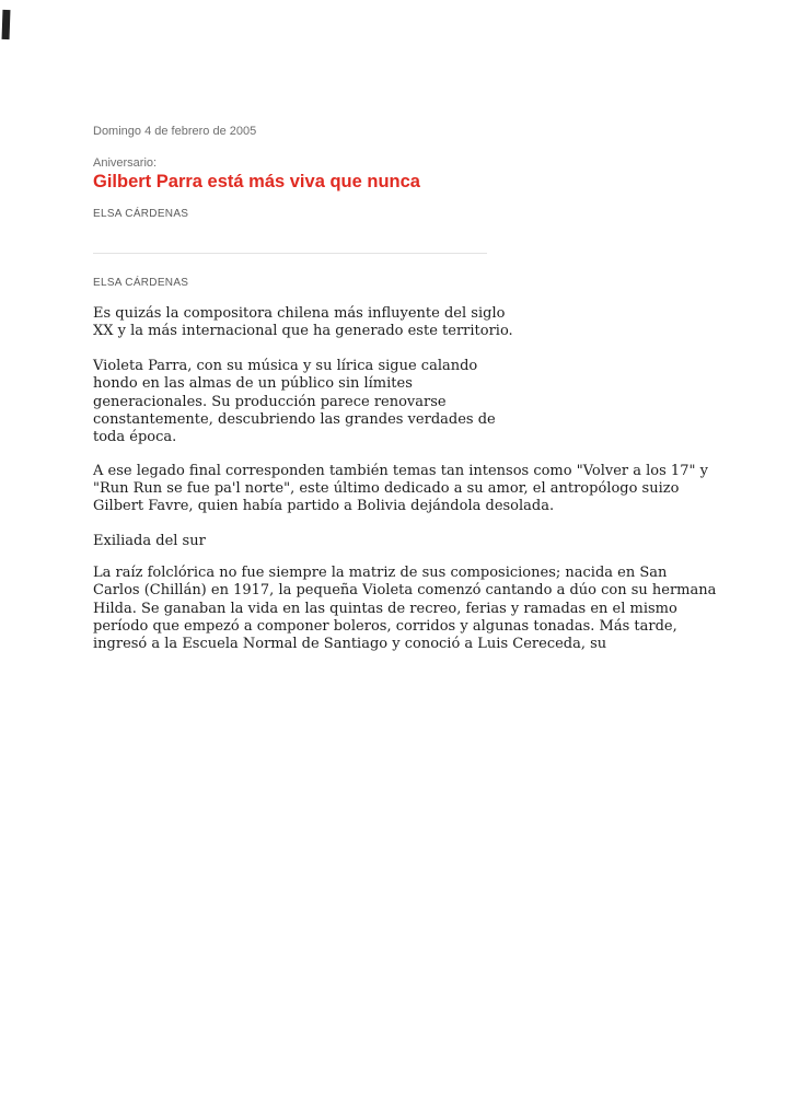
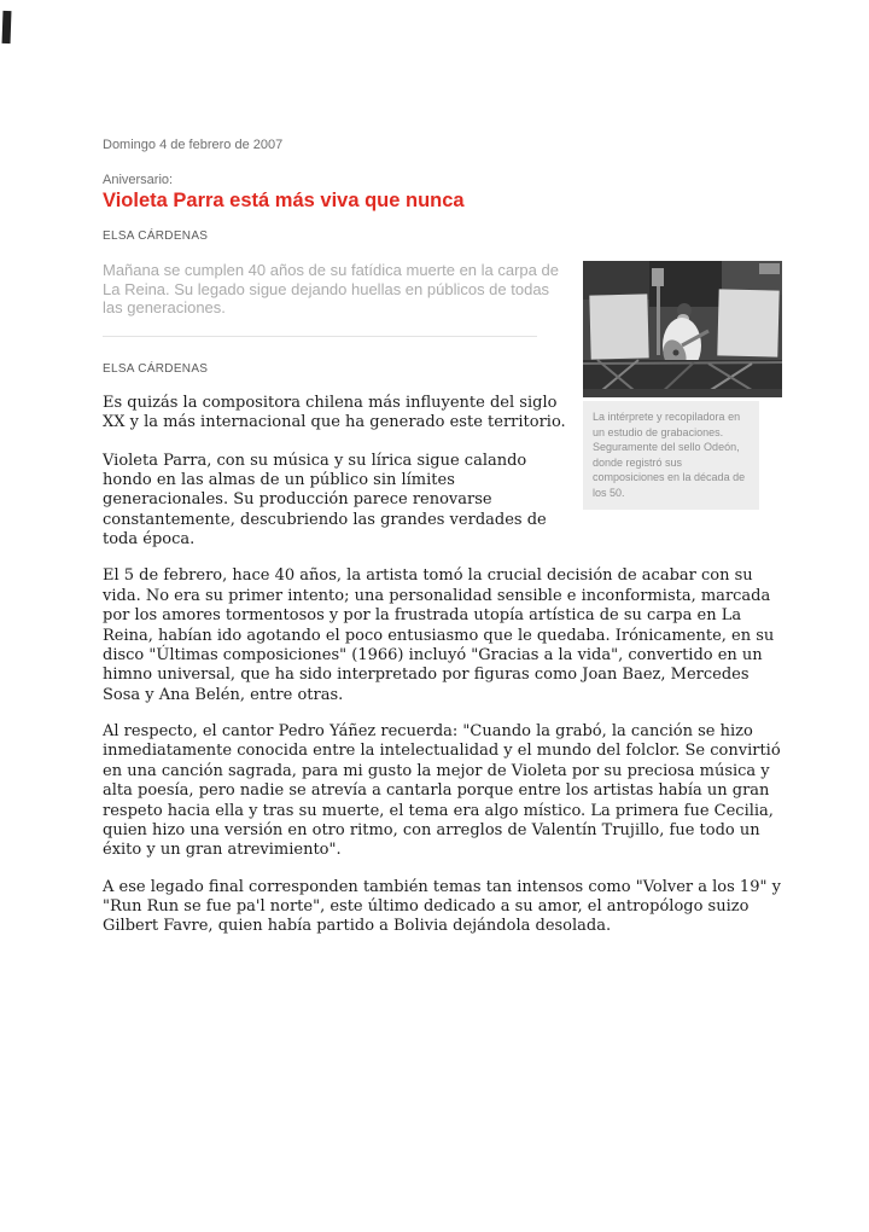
- Domingo 4 de febrero de 2005
+ Domingo 4 de febrero de 2007
  Aniversario:
- Gilbert Parra está más viva que nunca
+ Violeta Parra está más viva que nunca
  ELSA CÁRDENAS
+ Mañana se cumplen 40 años de su fatídica muerte en la carpa de La Reina. Su legado sigue dejando huellas en públicos de todas las generaciones.
  ELSA CÁRDENAS
  Es quizás la compositora chilena más influyente del siglo XX y la más internacional que ha generado este territorio.
  Violeta Parra, con su música y su lírica sigue calando hondo en las almas de un público sin límites generacionales. Su producción parece renovarse constantemente, descubriendo las grandes verdades de toda época.
+ La intérprete y recopiladora en un estudio de grabaciones. Seguramente del sello Odeón, donde registró sus composiciones en la década de los 50.
+ El 5 de febrero, hace 40 años, la artista tomó la crucial decisión de acabar con su vida. No era su primer intento; una personalidad sensible e inconformista, marcada por los amores tormentosos y por la frustrada utopía artística de su carpa en La Reina, habían ido agotando el poco entusiasmo que le quedaba. Irónicamente, en su disco "Últimas composiciones" (1966) incluyó "Gracias a la vida", convertido en un himno universal, que ha sido interpretado por figuras como Joan Baez, Mercedes Sosa y Ana Belén, entre otras.
+ Al respecto, el cantor Pedro Yáñez recuerda: "Cuando la grabó, la canción se hizo inmediatamente conocida entre la intelectualidad y el mundo del folclor. Se convirtió en una canción sagrada, para mi gusto la mejor de Violeta por su preciosa música y alta poesía, pero nadie se atrevía a cantarla porque entre los artistas había un gran respeto hacia ella y tras su muerte, el tema era algo místico. La primera fue Cecilia, quien hizo una versión en otro ritmo, con arreglos de Valentín Trujillo, fue todo un éxito y un gran atrevimiento".
- A ese legado final corresponden también temas tan intensos como "Volver a los 17" y "Run Run se fue pa'l norte", este último dedicado a su amor, el antropólogo suizo Gilbert Favre, quien había partido a Bolivia dejándola desolada.
+ A ese legado final corresponden también temas tan intensos como "Volver a los 19" y "Run Run se fue pa'l norte", este último dedicado a su amor, el antropólogo suizo Gilbert Favre, quien había partido a Bolivia dejándola desolada.
- Exiliada del sur
- La raíz folclórica no fue siempre la matriz de sus composiciones; nacida en San Carlos (Chillán) en 1917, la pequeña Violeta comenzó cantando a dúo con su hermana Hilda. Se ganaban la vida en las quintas de recreo, ferias y ramadas en el mismo período que empezó a componer boleros, corridos y algunas tonadas. Más tarde, ingresó a la Escuela Normal de Santiago y conoció a Luis Cereceda, su
